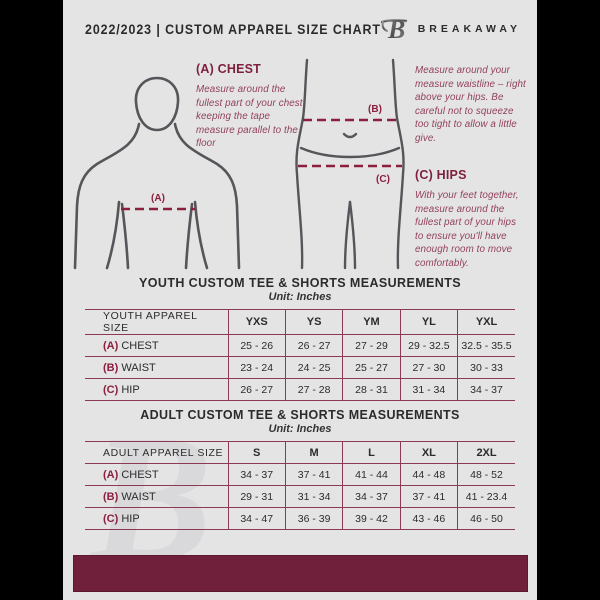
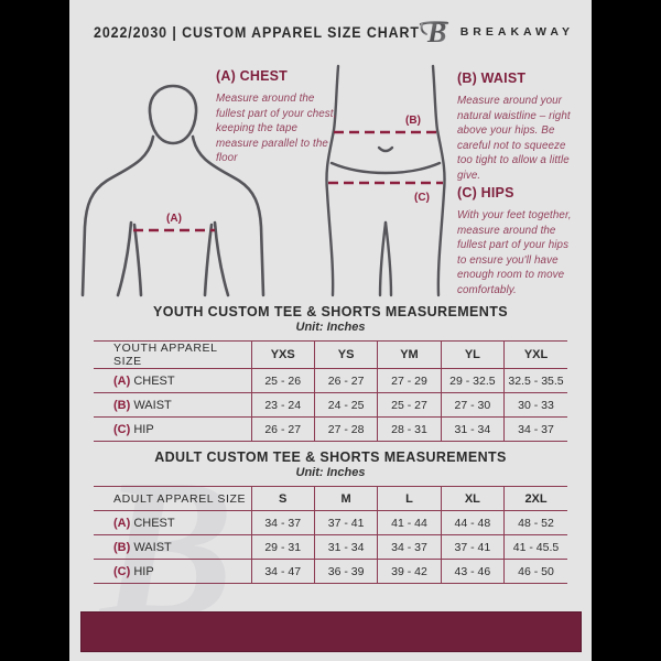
- 2022/2023 | CUSTOM APPAREL SIZE CHART
+ 2022/2030 | CUSTOM APPAREL SIZE CHART
  B
  BREAKAWAY
  (A)
  (B)
  (C)
  (A) CHEST
  Measure around the fullest part of your chest, keeping the tape measure parallel to the floor
+ (B) WAIST
- Measure around your measure waistline – right above your hips. Be careful not to squeeze too tight to allow a little give.
+ Measure around your natural waistline – right above your hips. Be careful not to squeeze too tight to allow a little give.
  (C) HIPS
  With your feet together, measure around the fullest part of your hips to ensure you'll have enough room to move comfortably.
  B
  YOUTH CUSTOM TEE & SHORTS MEASUREMENTS
  Unit: Inches
  YOUTH APPAREL SIZE	YXS	YS	YM	YL	YXL
  (A) CHEST	25 - 26	26 - 27	27 - 29	29 - 32.5	32.5 - 35.5
  (B) WAIST	23 - 24	24 - 25	25 - 27	27 - 30	30 - 33
  (C) HIP	26 - 27	27 - 28	28 - 31	31 - 34	34 - 37
  ADULT CUSTOM TEE & SHORTS MEASUREMENTS
  Unit: Inches
  ADULT APPAREL SIZE	S	M	L	XL	2XL
  (A) CHEST	34 - 37	37 - 41	41 - 44	44 - 48	48 - 52
- (B) WAIST	29 - 31	31 - 34	34 - 37	37 - 41	41 - 23.4
+ (B) WAIST	29 - 31	31 - 34	34 - 37	37 - 41	41 - 45.5
  (C) HIP	34 - 47	36 - 39	39 - 42	43 - 46	46 - 50
